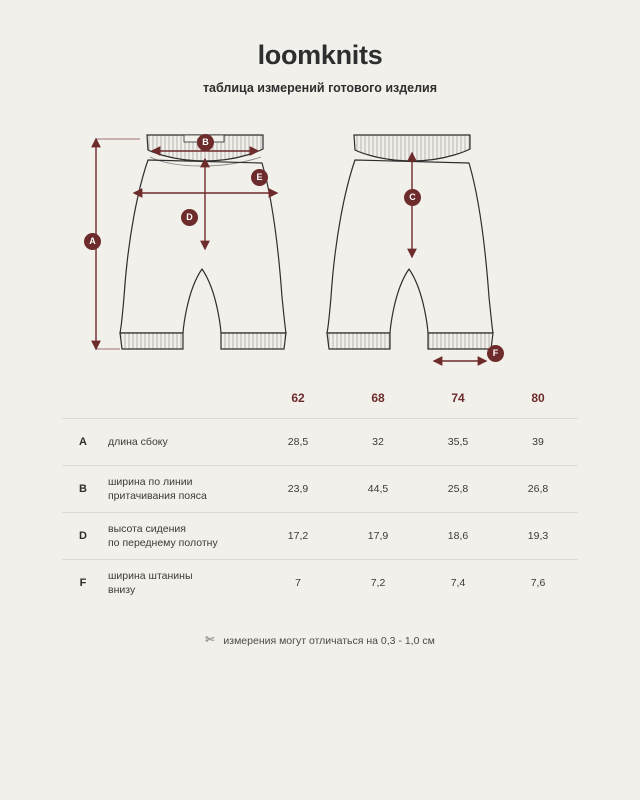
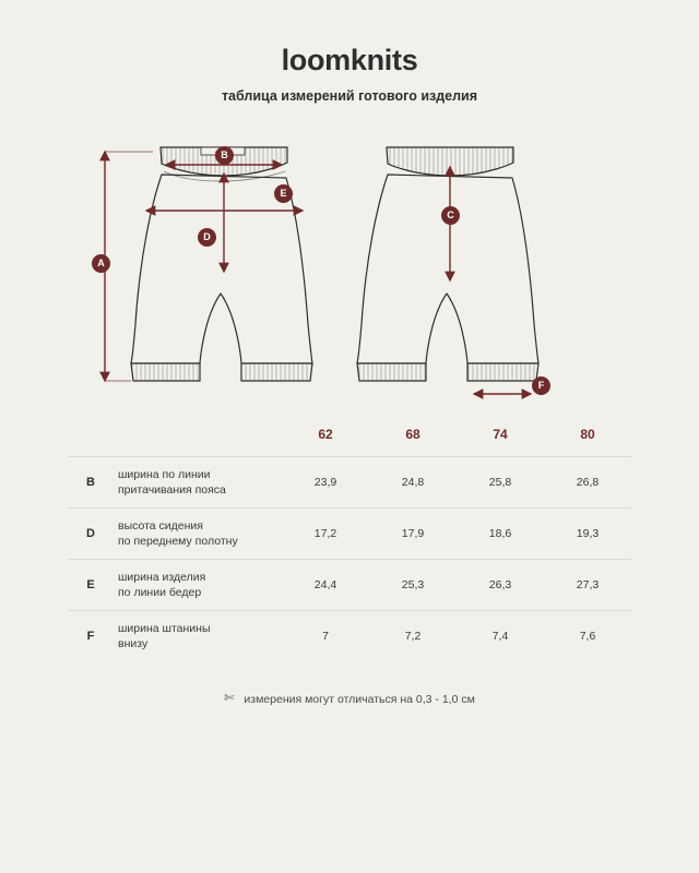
  loomknits
  таблица измерений готового изделия
  A
  B
  C
  D
  E
  F
  		62	68	74	80
- A	длина сбоку	28,5	32	35,5	39
- B	ширина по линиипритачивания пояса	23,9	44,5	25,8	26,8
+ B	ширина по линиипритачивания пояса	23,9	24,8	25,8	26,8
  D	высота сиденияпо переднему полотну	17,2	17,9	18,6	19,3
+ E	ширина изделияпо линии бедер	24,4	25,3	26,3	27,3
  F	ширина штанинывнизу	7	7,2	7,4	7,6
  ✄
  измерения могут отличаться на 0,3 - 1,0 см
